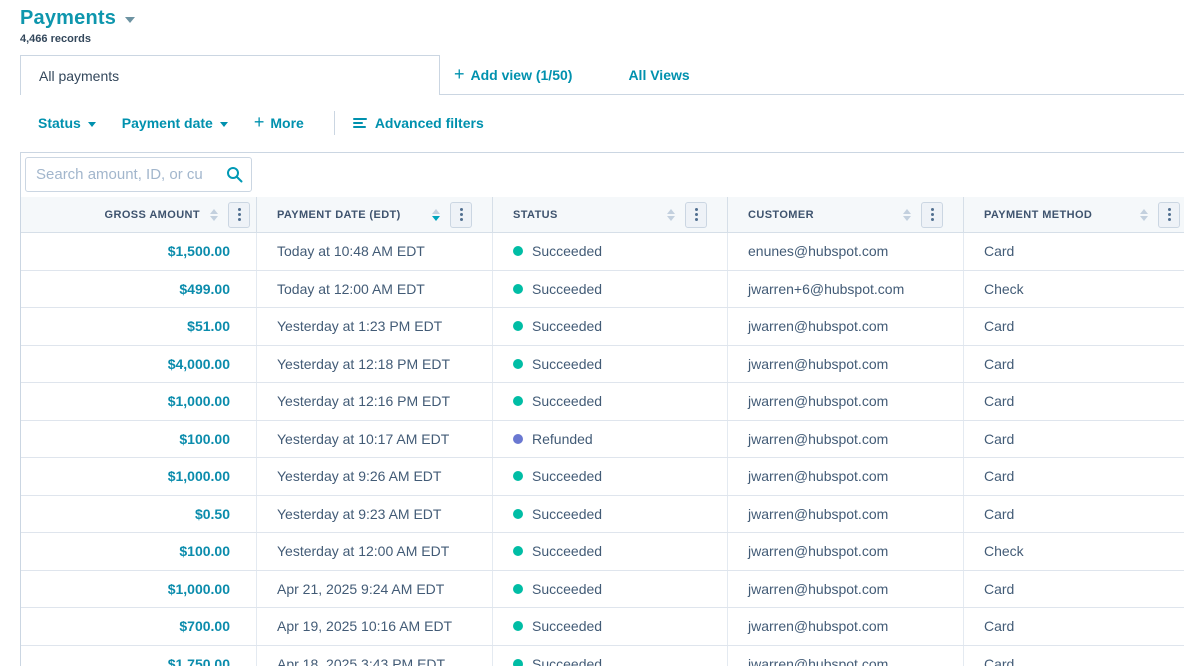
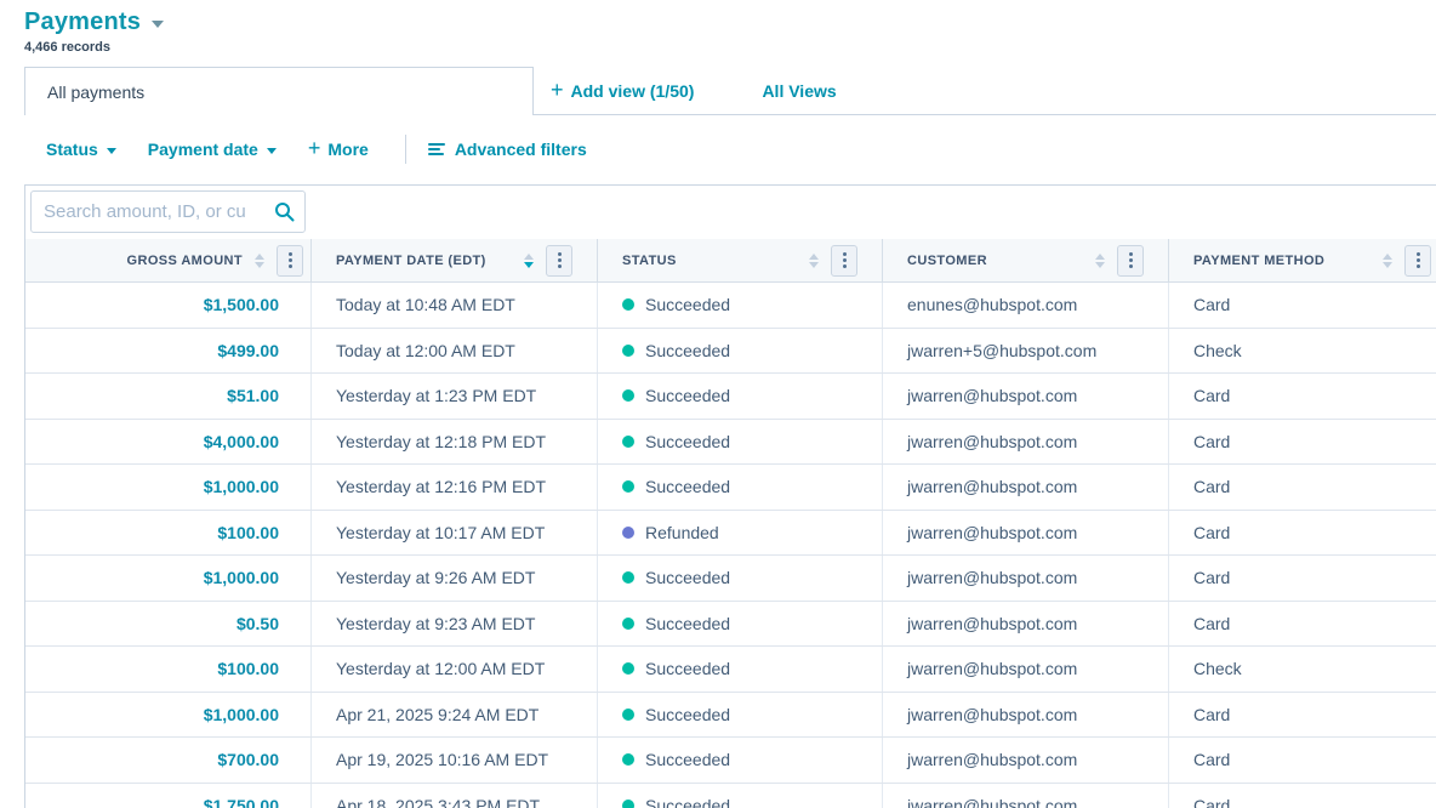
  Payments
  4,466 records
  All payments
  +
  Add view (1/50)
  All Views
  Status
  Payment date
  +
  More
  Advanced filters
  Search amount, ID, or cu
  GROSS AMOUNT
  PAYMENT DATE (EDT)
  STATUS
  CUSTOMER
  PAYMENT METHOD
  $1,500.00
  Today at 10:48 AM EDT
  Succeeded
  enunes@hubspot.com
  Card
  $499.00
  Today at 12:00 AM EDT
  Succeeded
- jwarren+6@hubspot.com
+ jwarren+5@hubspot.com
  Check
  $51.00
  Yesterday at 1:23 PM EDT
  Succeeded
  jwarren@hubspot.com
  Card
  $4,000.00
  Yesterday at 12:18 PM EDT
  Succeeded
  jwarren@hubspot.com
  Card
  $1,000.00
  Yesterday at 12:16 PM EDT
  Succeeded
  jwarren@hubspot.com
  Card
  $100.00
  Yesterday at 10:17 AM EDT
  Refunded
  jwarren@hubspot.com
  Card
  $1,000.00
  Yesterday at 9:26 AM EDT
  Succeeded
  jwarren@hubspot.com
  Card
  $0.50
  Yesterday at 9:23 AM EDT
  Succeeded
  jwarren@hubspot.com
  Card
  $100.00
  Yesterday at 12:00 AM EDT
  Succeeded
  jwarren@hubspot.com
  Check
  $1,000.00
  Apr 21, 2025 9:24 AM EDT
  Succeeded
  jwarren@hubspot.com
  Card
  $700.00
  Apr 19, 2025 10:16 AM EDT
  Succeeded
  jwarren@hubspot.com
  Card
  $1,750.00
  Apr 18, 2025 3:43 PM EDT
  Succeeded
  jwarren@hubspot.com
  Card
